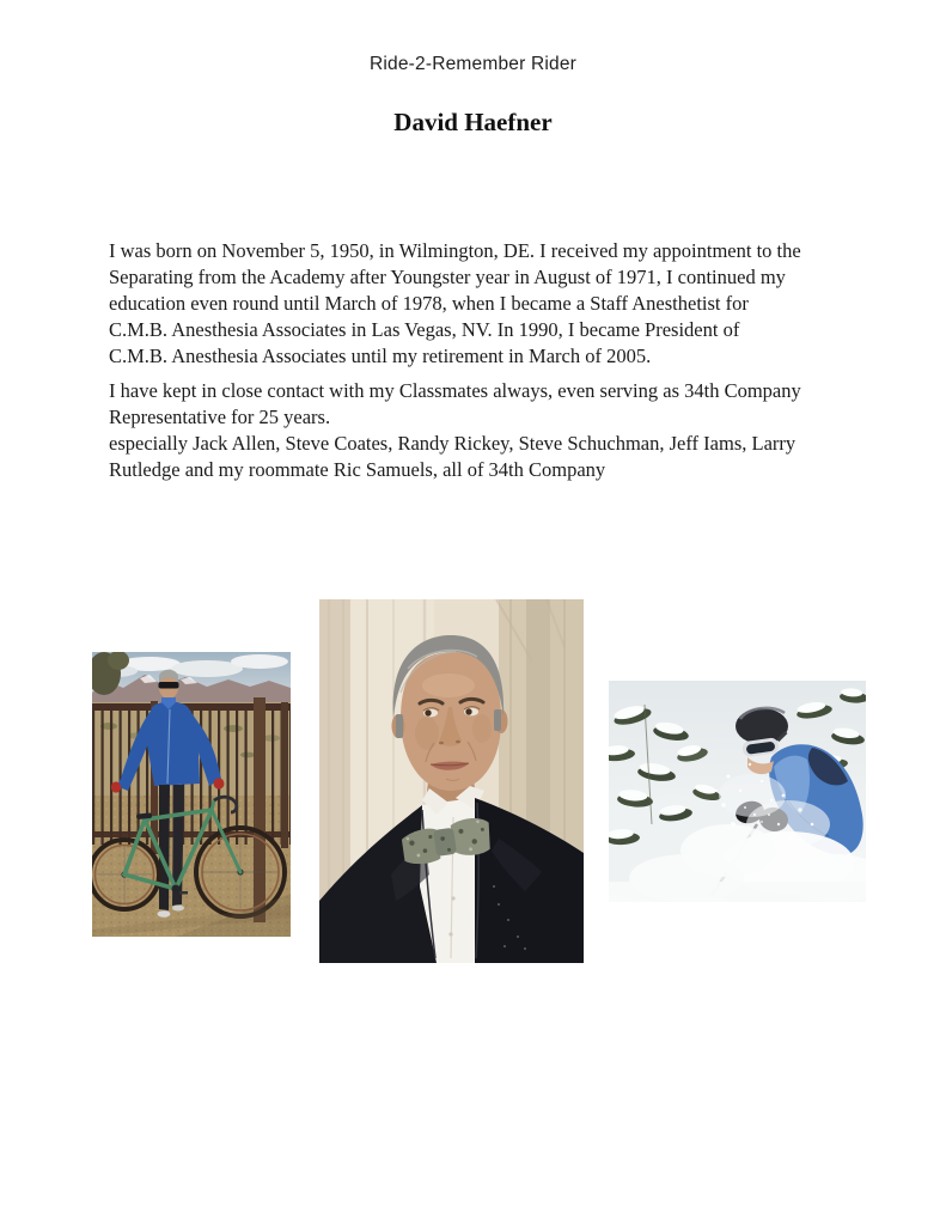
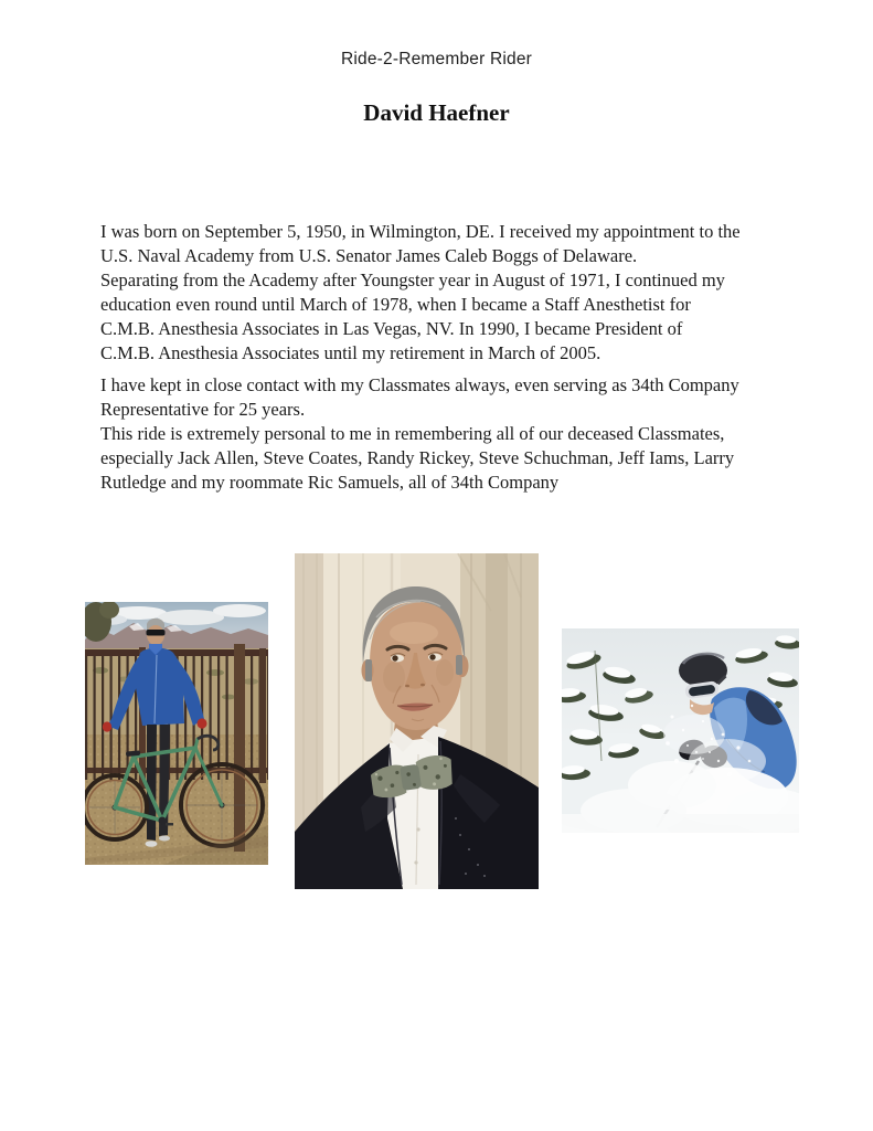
  Ride-2-Remember Rider
  David Haefner
- I was born on November 5, 1950, in Wilmington, DE. I received my appointment to the
+ I was born on September 5, 1950, in Wilmington, DE. I received my appointment to the
+ U.S. Naval Academy from U.S. Senator James Caleb Boggs of Delaware.
  Separating from the Academy after Youngster year in August of 1971, I continued my
  education even round until March of 1978, when I became a Staff Anesthetist for
  C.M.B. Anesthesia Associates in Las Vegas, NV. In 1990, I became President of
  C.M.B. Anesthesia Associates until my retirement in March of 2005.
  I have kept in close contact with my Classmates always, even serving as 34th Company
  Representative for 25 years.
+ This ride is extremely personal to me in remembering all of our deceased Classmates,
  especially Jack Allen, Steve Coates, Randy Rickey, Steve Schuchman, Jeff Iams, Larry
  Rutledge and my roommate Ric Samuels, all of 34th Company
